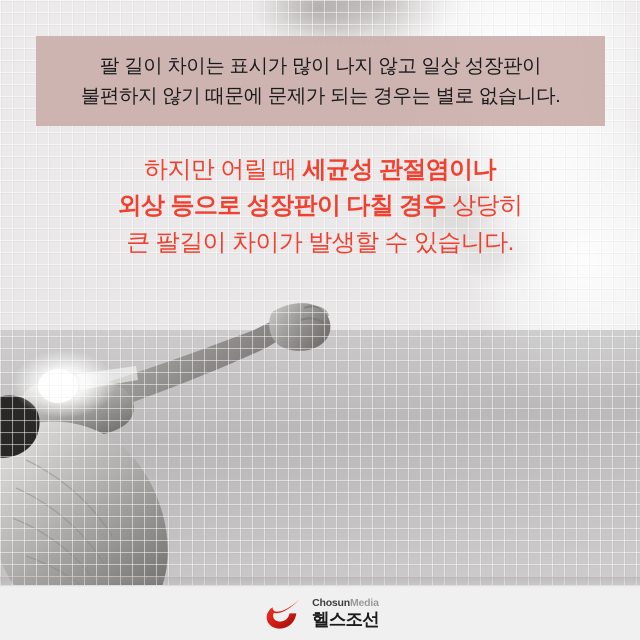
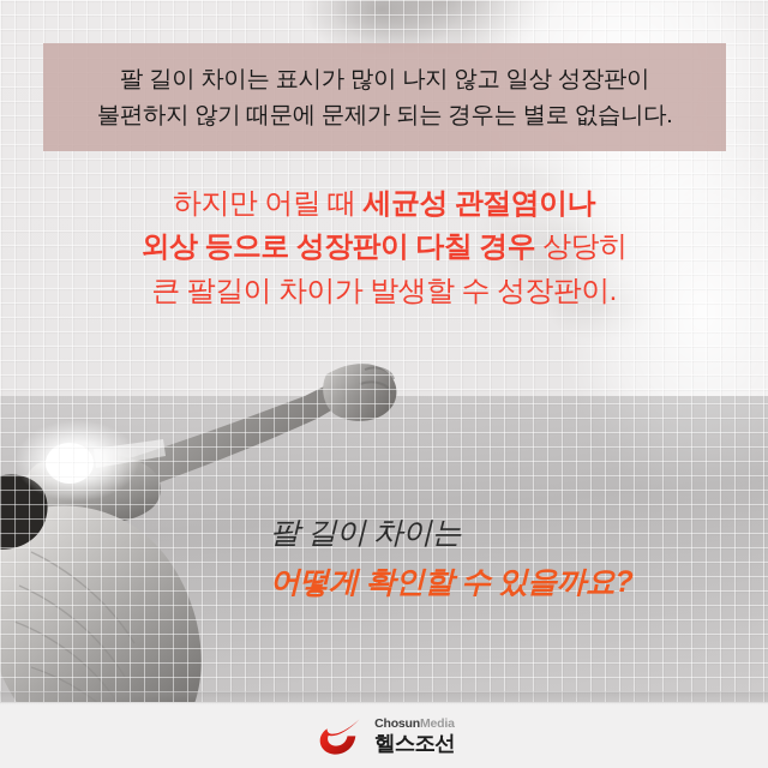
  팔 길이 차이는 표시가 많이 나지 않고 일상 성장판이
  불편하지 않기 때문에 문제가 되는 경우는 별로 없습니다.
  하지만 어릴 때 세균성 관절염이나
  외상 등으로 성장판이 다칠 경우 상당히
- 큰 팔길이 차이가 발생할 수 있습니다.
+ 큰 팔길이 차이가 발생할 수 성장판이.
+ 팔 길이 차이는
+ 어떻게 확인할 수 있을까요?
  ChosunMedia
  헬스조선
